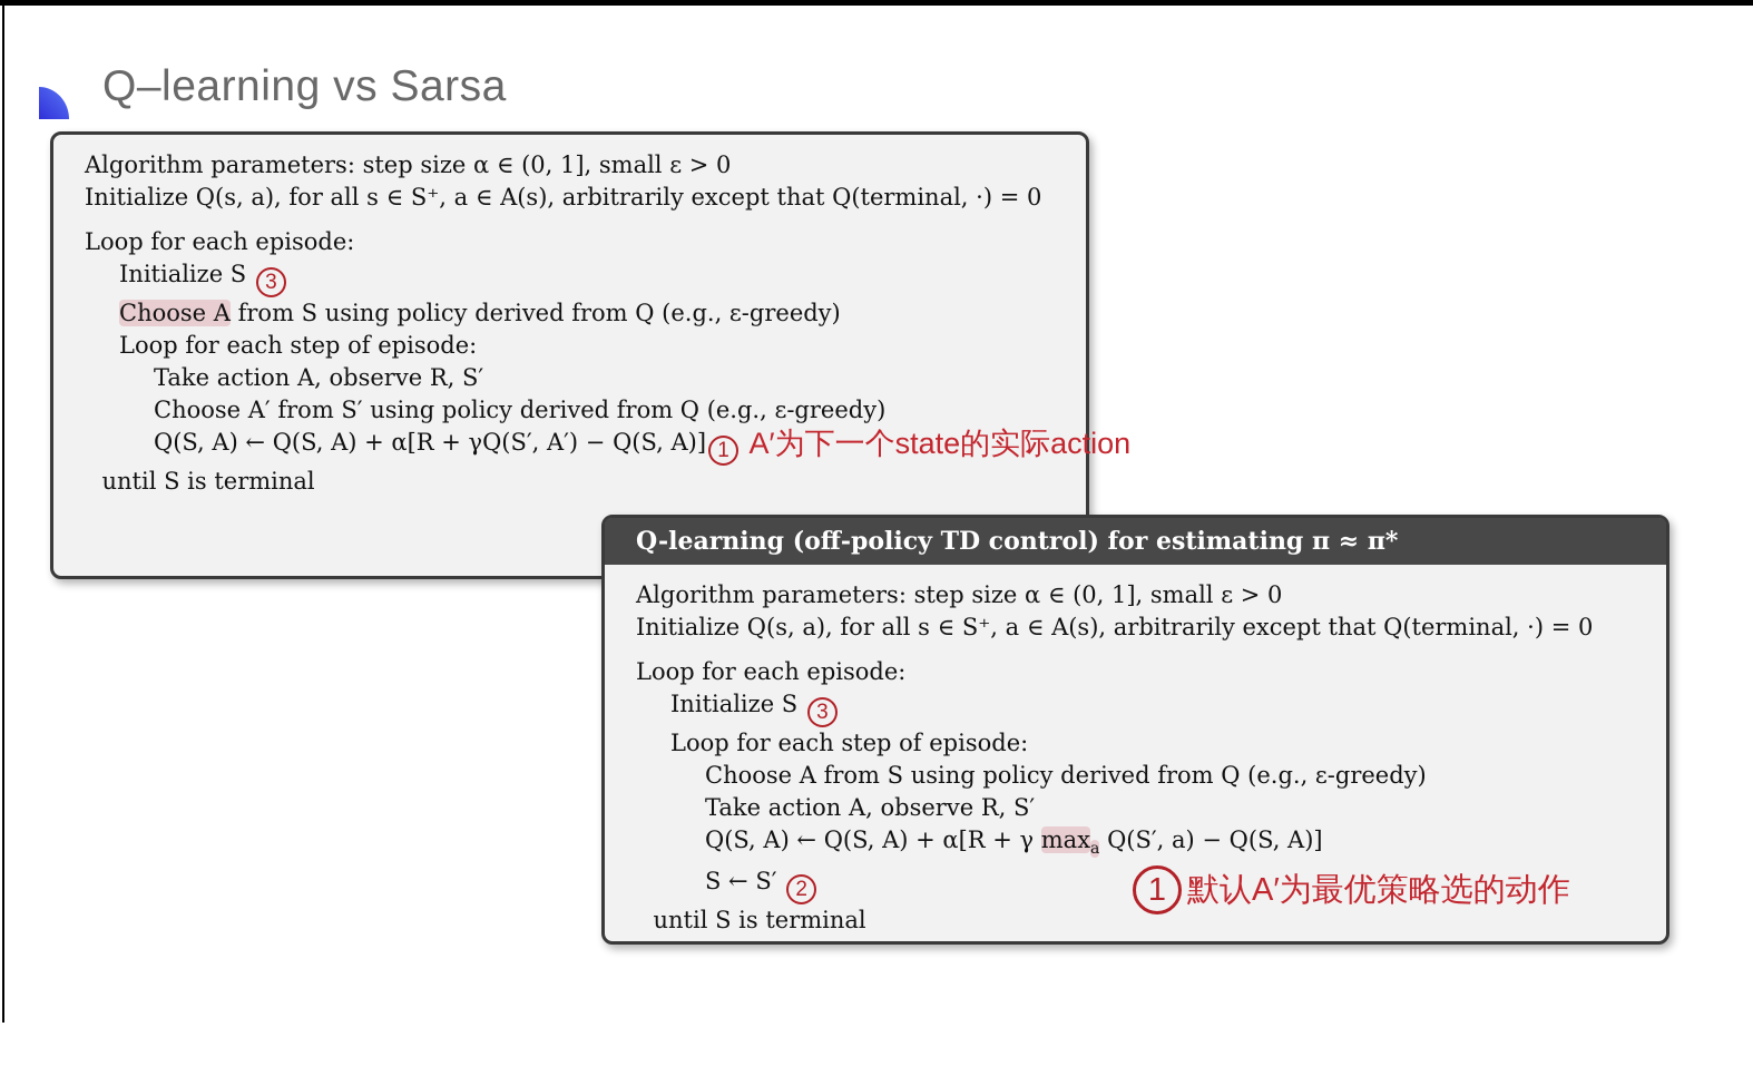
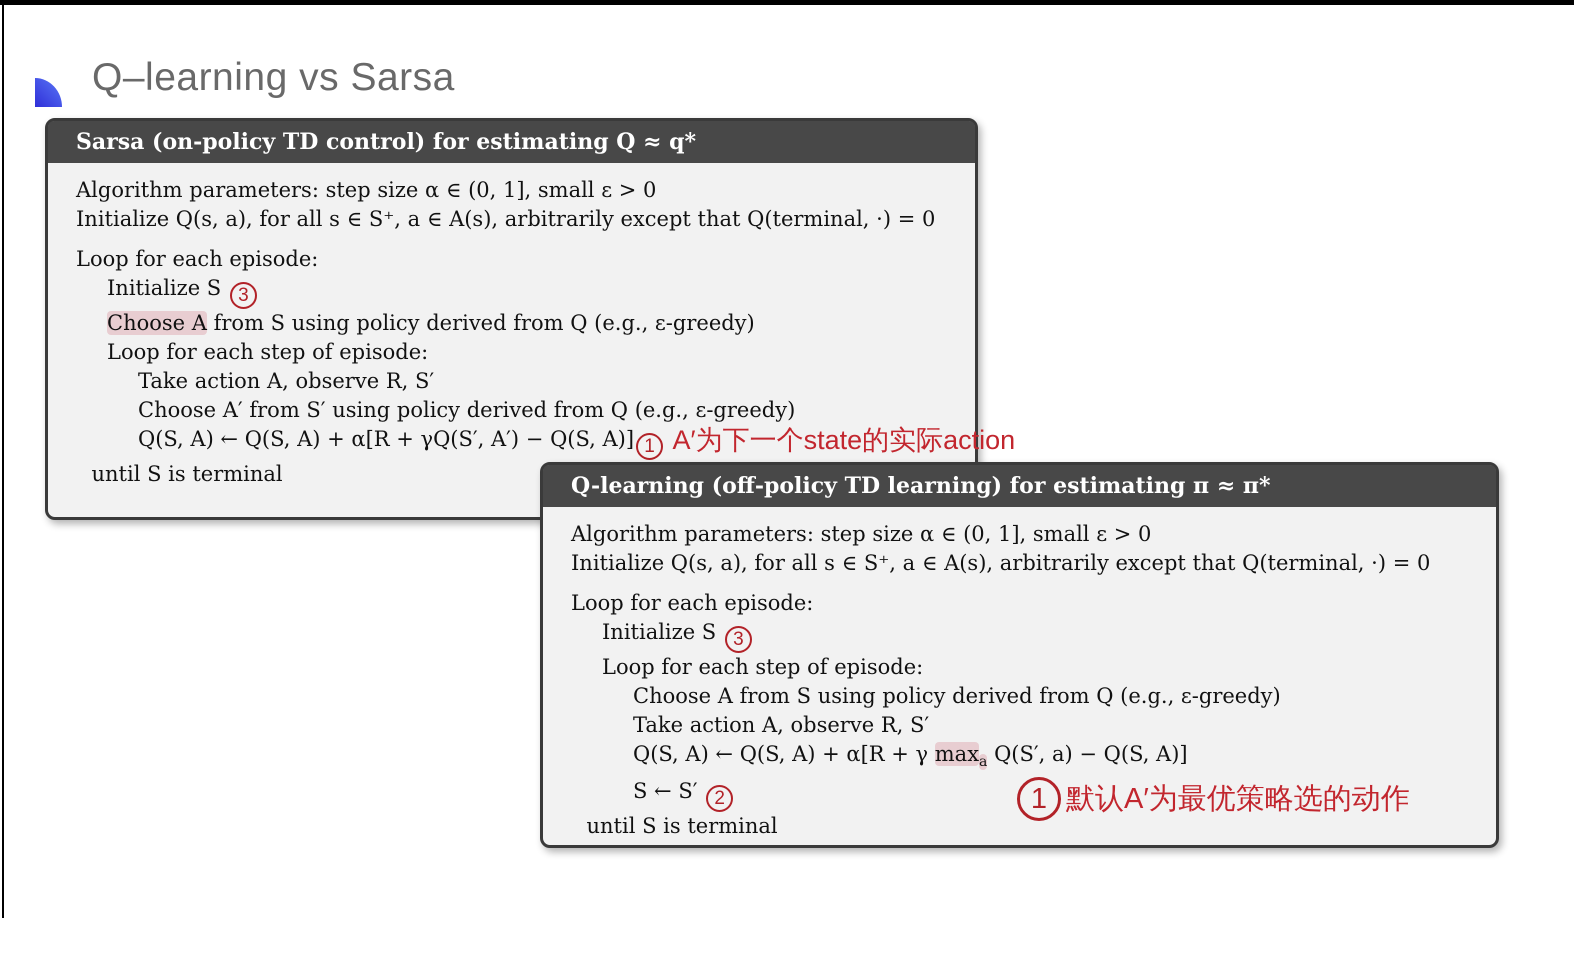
  Q–learning vs Sarsa
+ Sarsa (on-policy TD control) for estimating Q ≈ q*
  Algorithm parameters: step size α ∈ (0, 1], small ε > 0
  Initialize Q(s, a), for all s ∈ S⁺, a ∈ A(s), arbitrarily except that Q(terminal, ·) = 0
  Loop for each episode:
  Initialize S 3
  Choose A from S using policy derived from Q (e.g., ε-greedy)
  Loop for each step of episode:
  Take action A, observe R, S′
  Choose A′ from S′ using policy derived from Q (e.g., ε-greedy)
  Q(S, A) ← Q(S, A) + α[R + γQ(S′, A′) − Q(S, A)] 1 A′为下一个state的实际action
  until S is terminal
- Q-learning (off-policy TD control) for estimating π ≈ π*
+ Q-learning (off-policy TD learning) for estimating π ≈ π*
  Algorithm parameters: step size α ∈ (0, 1], small ε > 0
  Initialize Q(s, a), for all s ∈ S⁺, a ∈ A(s), arbitrarily except that Q(terminal, ·) = 0
  Loop for each episode:
  Initialize S 3
  Loop for each step of episode:
  Choose A from S using policy derived from Q (e.g., ε-greedy)
  Take action A, observe R, S′
  Q(S, A) ← Q(S, A) + α[R + γ maxa Q(S′, a) − Q(S, A)]
  S ← S′ 2
  until S is terminal
  1
  默认A′为最优策略选的动作
